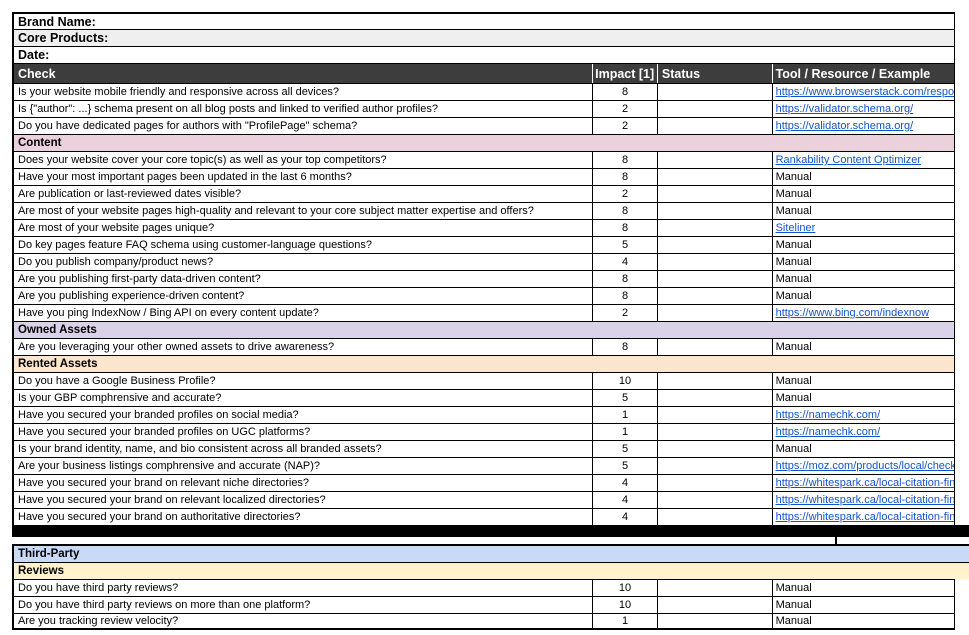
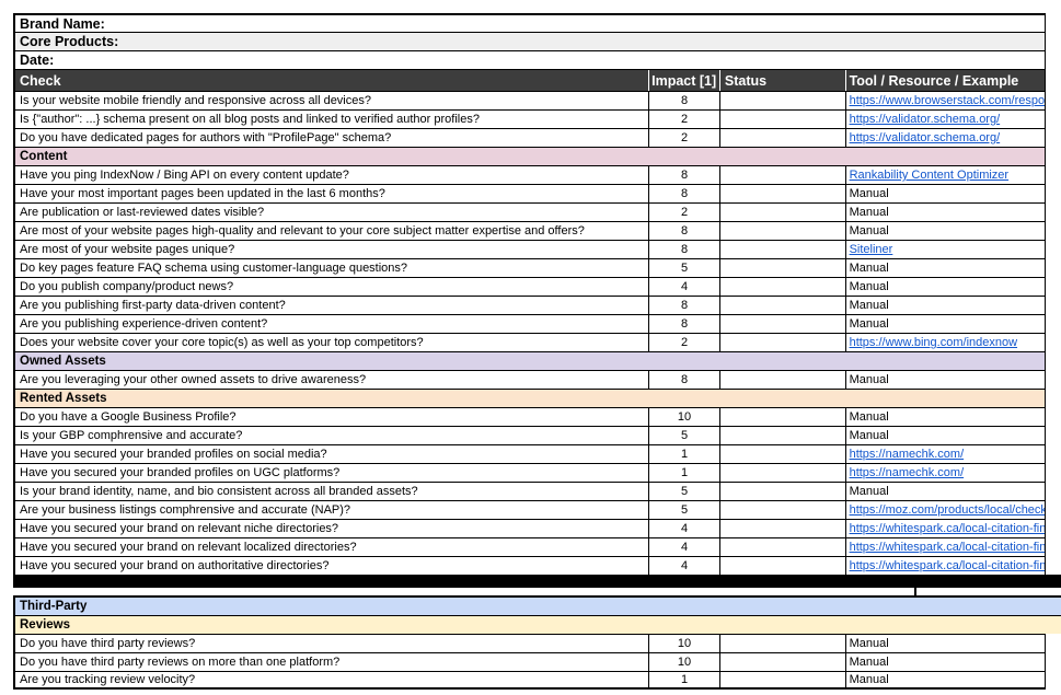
  Brand Name:
  Core Products:
  Date:
  Check
  Impact [1]
  Status
  Tool / Resource / Example
  Is your website mobile friendly and responsive across all devices?
  8
  https://www.browserstack.com/respo
  Is {"author": ...} schema present on all blog posts and linked to verified author profiles?
  2
  https://validator.schema.org/
  Do you have dedicated pages for authors with "ProfilePage" schema?
  2
  https://validator.schema.org/
  Content
- Does your website cover your core topic(s) as well as your top competitors?
+ Have you ping IndexNow / Bing API on every content update?
  8
  Rankability Content Optimizer
  Have your most important pages been updated in the last 6 months?
  8
  Manual
  Are publication or last-reviewed dates visible?
  2
  Manual
  Are most of your website pages high-quality and relevant to your core subject matter expertise and offers?
  8
  Manual
  Are most of your website pages unique?
  8
  Siteliner
  Do key pages feature FAQ schema using customer-language questions?
  5
  Manual
  Do you publish company/product news?
  4
  Manual
  Are you publishing first-party data-driven content?
  8
  Manual
  Are you publishing experience-driven content?
  8
  Manual
- Have you ping IndexNow / Bing API on every content update?
+ Does your website cover your core topic(s) as well as your top competitors?
  2
  https://www.bing.com/indexnow
  Owned Assets
  Are you leveraging your other owned assets to drive awareness?
  8
  Manual
  Rented Assets
  Do you have a Google Business Profile?
  10
  Manual
  Is your GBP comphrensive and accurate?
  5
  Manual
  Have you secured your branded profiles on social media?
  1
  https://namechk.com/
  Have you secured your branded profiles on UGC platforms?
  1
  https://namechk.com/
  Is your brand identity, name, and bio consistent across all branded assets?
  5
  Manual
  Are your business listings comphrensive and accurate (NAP)?
  5
  https://moz.com/products/local/check
  Have you secured your brand on relevant niche directories?
  4
  https://whitespark.ca/local-citation-fin
  Have you secured your brand on relevant localized directories?
  4
  https://whitespark.ca/local-citation-fin
  Have you secured your brand on authoritative directories?
  4
  https://whitespark.ca/local-citation-fin
  Third-Party
  Reviews
  Do you have third party reviews?
  10
  Manual
  Do you have third party reviews on more than one platform?
  10
  Manual
  Are you tracking review velocity?
  1
  Manual
